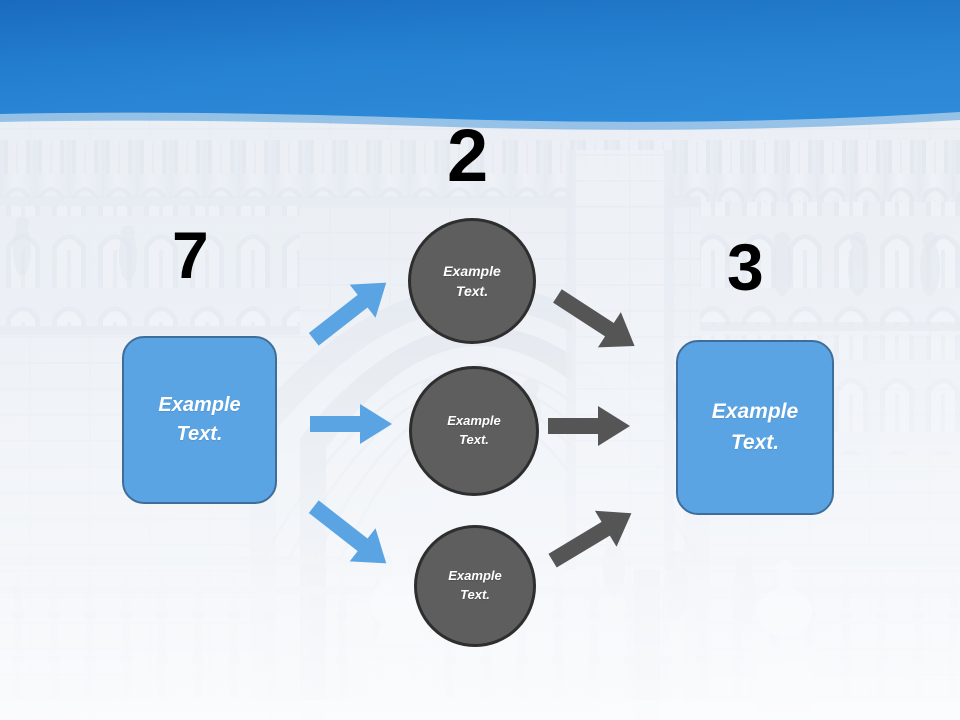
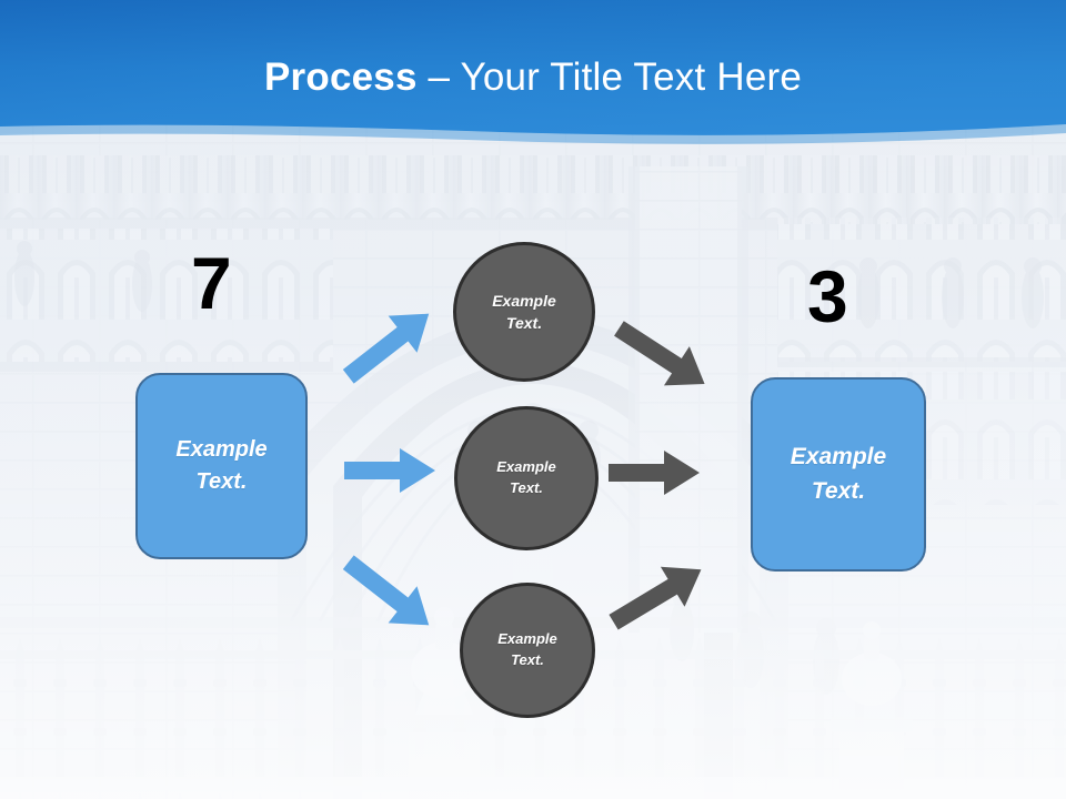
+ Process – Your Title Text Here
  7
- 2
  3
  Example
  Text.
  Example
  Text.
  Example
  Text.
  Example
  Text.
  Example
  Text.
